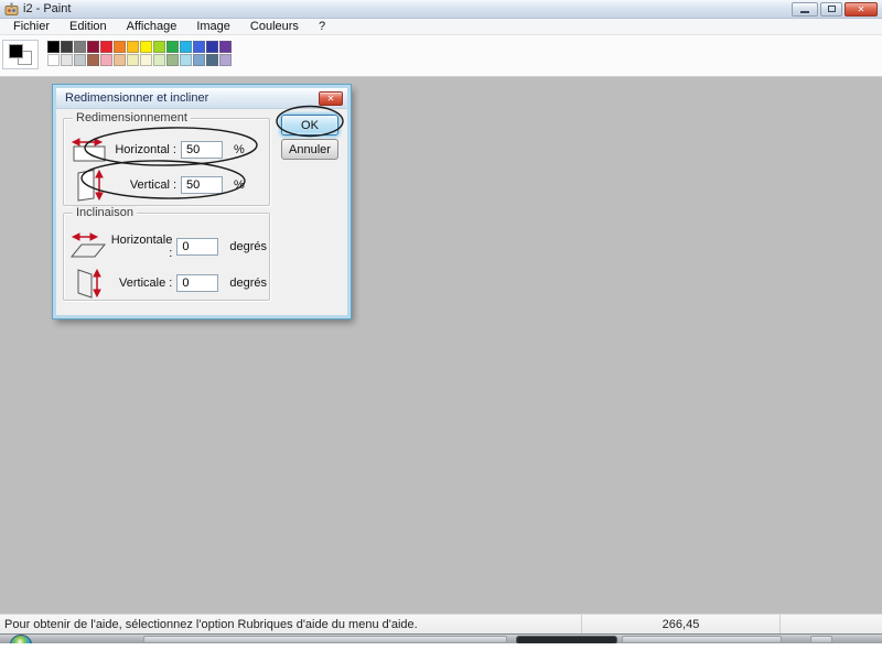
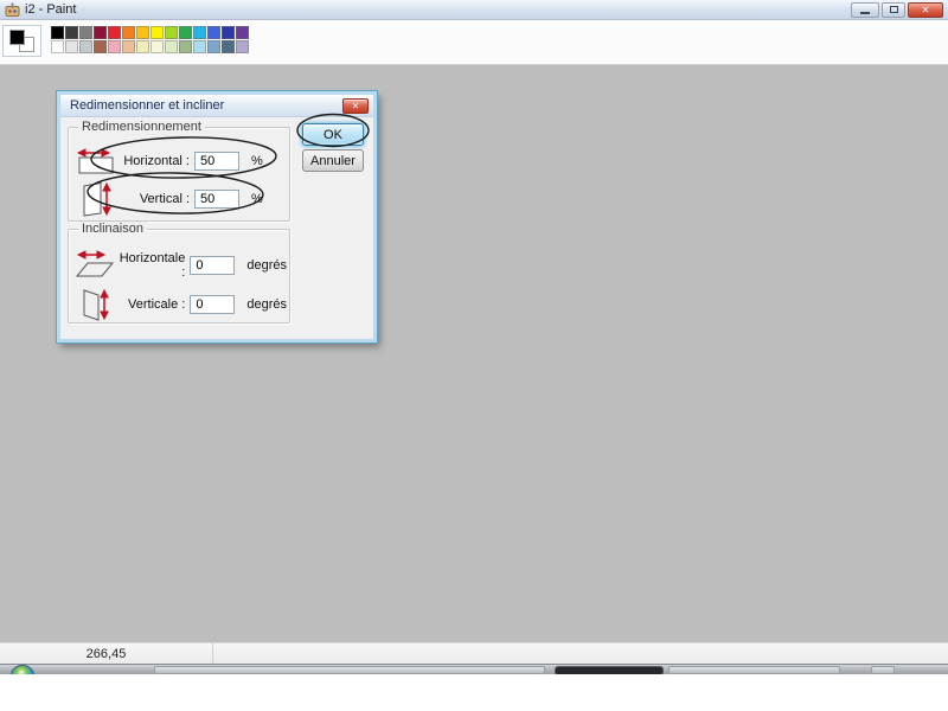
  i2 - Paint
  ✕
- Fichier
- Edition
- Affichage
- Image
- Couleurs
- ?
- Pour obtenir de l'aide, sélectionnez l'option Rubriques d'aide du menu d'aide.
  266,45
  Redimensionner et incliner
  ✕
  Redimensionnement
  Horizontal :
  50
  %
  Vertical :
  50
  %
  Inclinaison
  Horizontale :
  0
  degrés
  Verticale :
  0
  degrés
  OK
  Annuler
